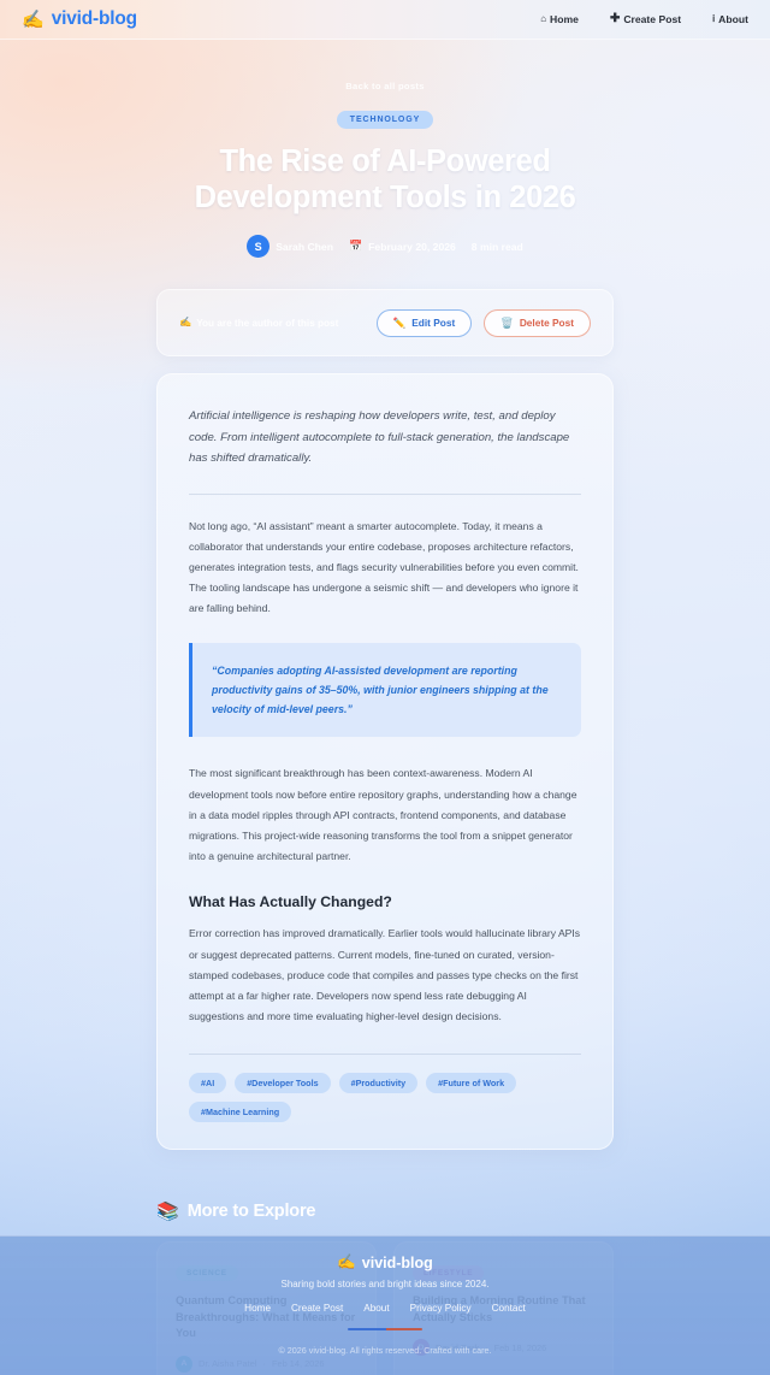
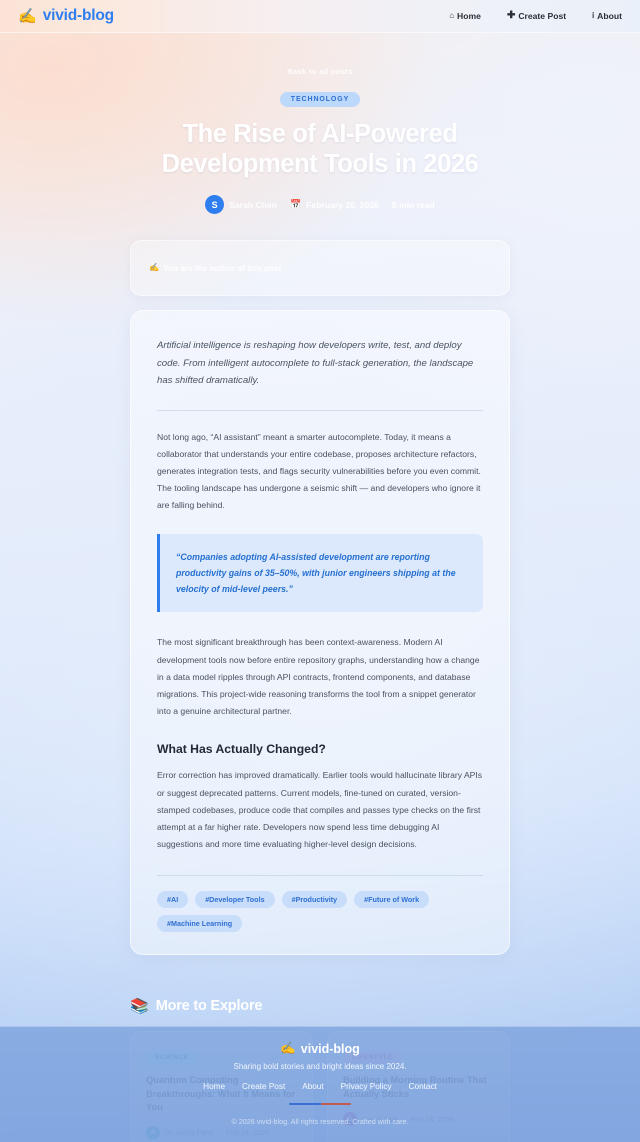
  ✍️
  vivid-blog
  ⌂
  Home
  ✚
  Create Post
  ℹ
  About
  Back to all posts
  The Rise of AI-Powered Development Tools in 2026
  S
  📅
  ✍️
- ✏️
- Edit Post
- 🗑️
- Delete Post
  Artificial intelligence is reshaping how developers write, test, and deploy code. From intelligent autocomplete to full-stack generation, the landscape has shifted dramatically.
  Not long ago, “AI assistant” meant a smarter autocomplete. Today, it means a collaborator that understands your entire codebase, proposes architecture refactors, generates integration tests, and flags security vulnerabilities before you even commit. The tooling landscape has undergone a seismic shift — and developers who ignore it are falling behind.
  “Companies adopting AI-assisted development are reporting productivity gains of 35–50%, with junior engineers shipping at the velocity of mid-level peers.”
  The most significant breakthrough has been context-awareness. Modern AI development tools now before entire repository graphs, understanding how a change in a data model ripples through API contracts, frontend components, and database migrations. This project-wide reasoning transforms the tool from a snippet generator into a genuine architectural partner.
  What Has Actually Changed?
- Error correction has improved dramatically. Earlier tools would hallucinate library APIs or suggest deprecated patterns. Current models, fine-tuned on curated, version-stamped codebases, produce code that compiles and passes type checks on the first attempt at a far higher rate. Developers now spend less rate debugging AI suggestions and more time evaluating higher-level design decisions.
+ Error correction has improved dramatically. Earlier tools would hallucinate library APIs or suggest deprecated patterns. Current models, fine-tuned on curated, version-stamped codebases, produce code that compiles and passes type checks on the first attempt at a far higher rate. Developers now spend less time debugging AI suggestions and more time evaluating higher-level design decisions.
  #AI
  #Developer Tools
  #Productivity
  #Future of Work
  #Machine Learning
  📚
  More to Explore
  ✍️
  vivid-blog
  Sharing bold stories and bright ideas since 2024.
  Home
  Create Post
  About
  Privacy Policy
  Contact
  © 2026 vivid-blog. All rights reserved. Crafted with care.
